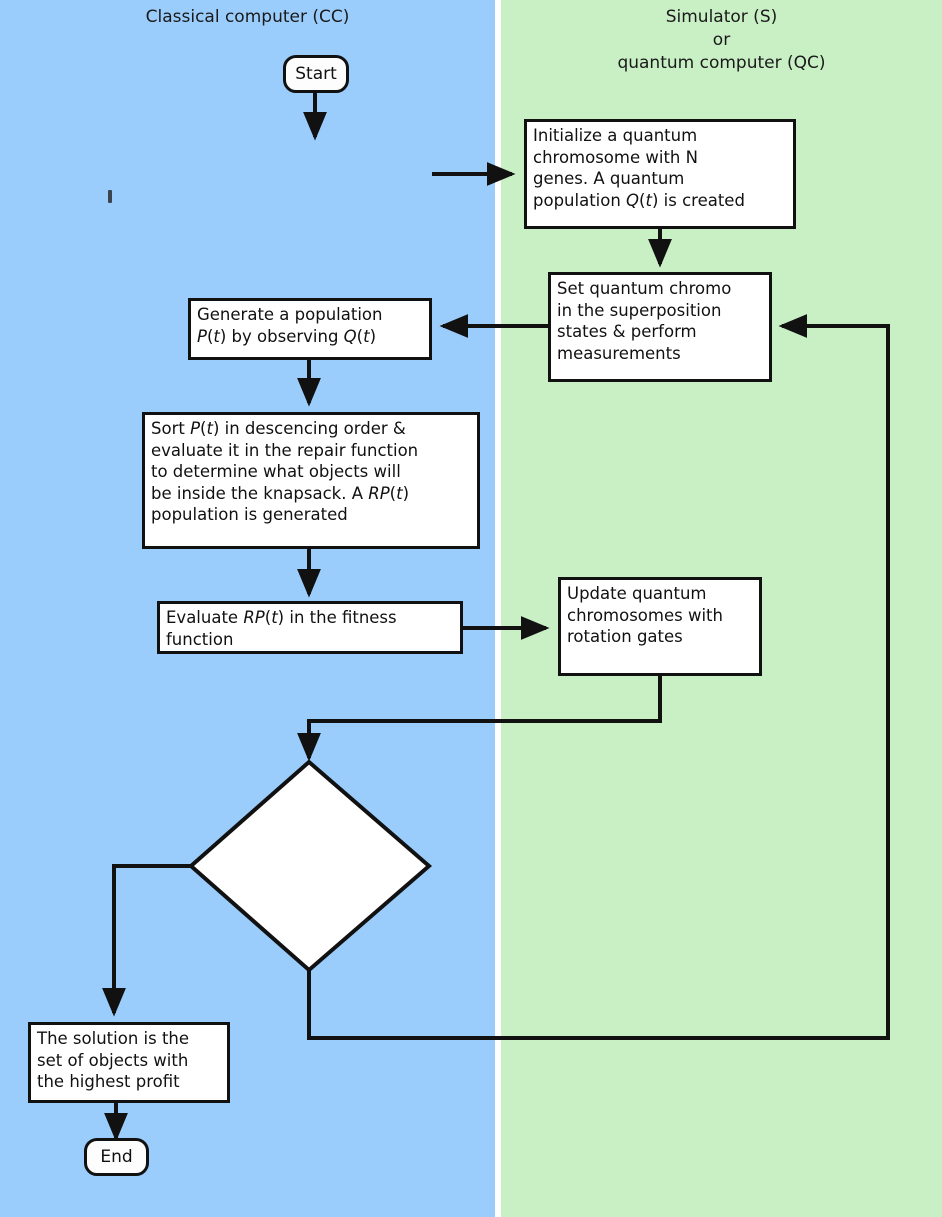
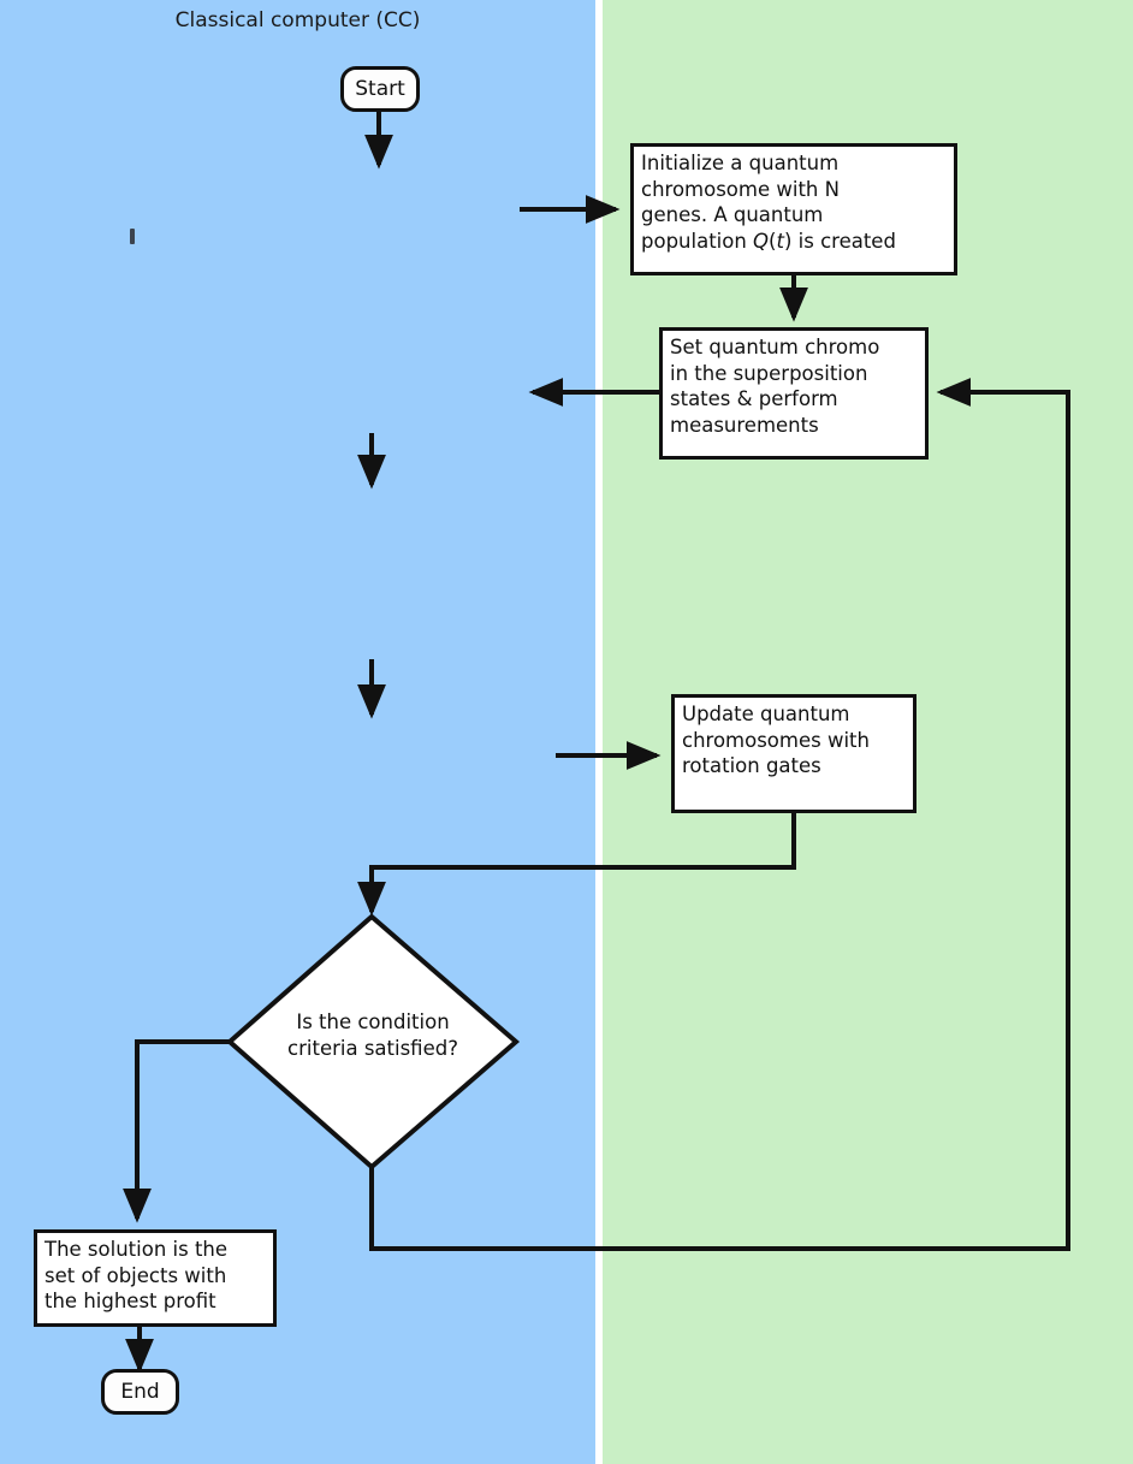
  Classical computer (CC)
- Simulator (S)
- or
- quantum computer (QC)
  Start
  Initialize a quantum
  chromosome with N
  genes. A quantum
  population Q(t) is created
  Set quantum chromo
  in the superposition
  states & perform
  measurements
- Generate a population
- P(t) by observing Q(t)
- Sort P(t) in descencing order &
- evaluate it in the repair function
- to determine what objects will
- be inside the knapsack. A RP(t)
- population is generated
- Evaluate RP(t) in the fitness
- function
  Update quantum
  chromosomes with
  rotation gates
+ Is the condition
+ criteria satisfied?
  The solution is the
  set of objects with
  the highest profit
  End
